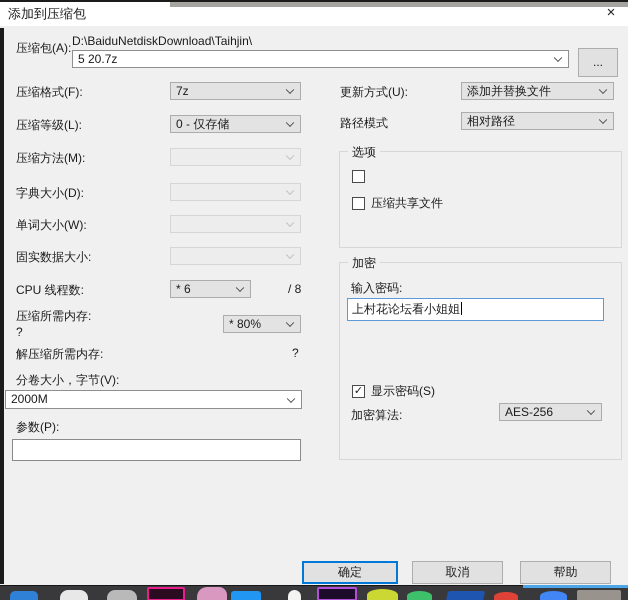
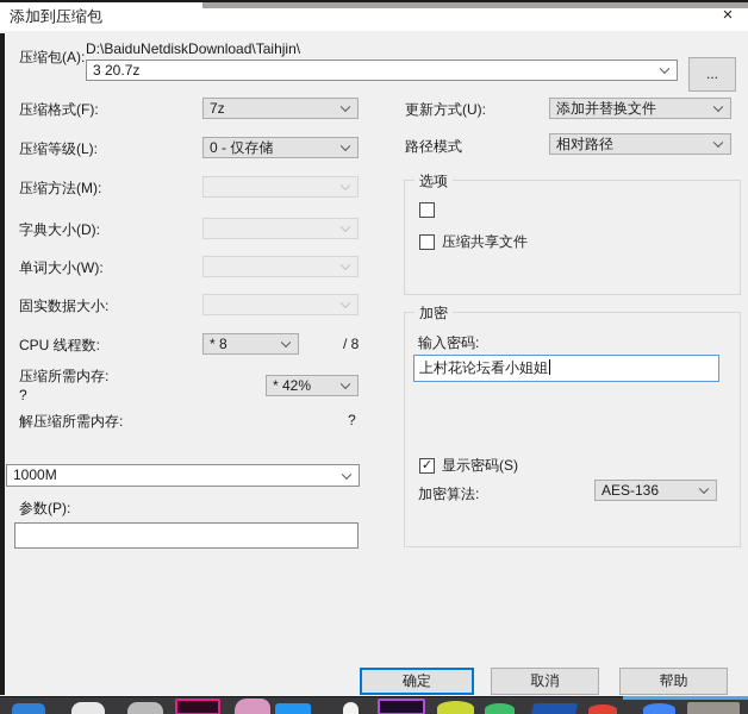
  添加到压缩包
  ×
  压缩包(A):
  D:\BaiduNetdiskDownload\Taihjin\
- 5 20.7z
+ 3 20.7z
  ...
  压缩格式(F):
  7z
  压缩等级(L):
  0 - 仅存储
  压缩方法(M):
  字典大小(D):
  单词大小(W):
  固实数据大小:
  CPU 线程数:
- * 6
+ * 8
  / 8
  压缩所需内存:
  ?
- * 80%
+ * 42%
  解压缩所需内存:
  ?
- 分卷大小，字节(V):
- 2000M
+ 1000M
  参数(P):
  更新方式(U):
  添加并替换文件
  路径模式
  相对路径
  选项
  压缩共享文件
  加密
  输入密码:
  上村花论坛看小姐姐
  ✓
  显示密码(S)
  加密算法:
- AES-256
+ AES-136
  确定
  取消
  帮助
